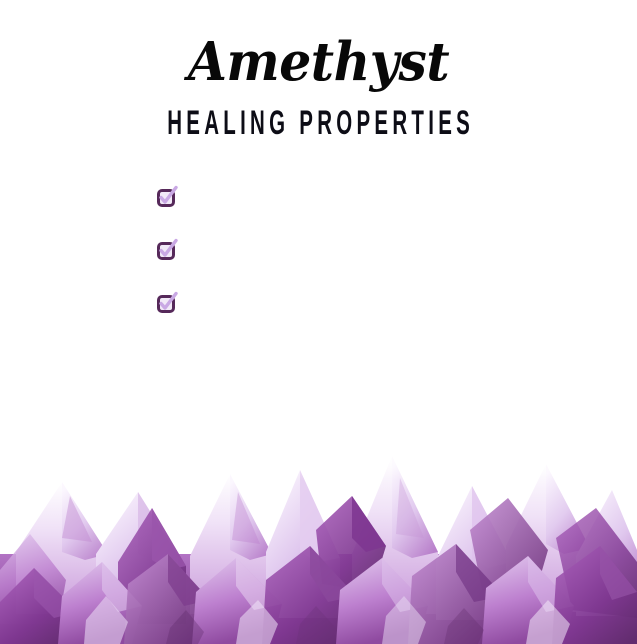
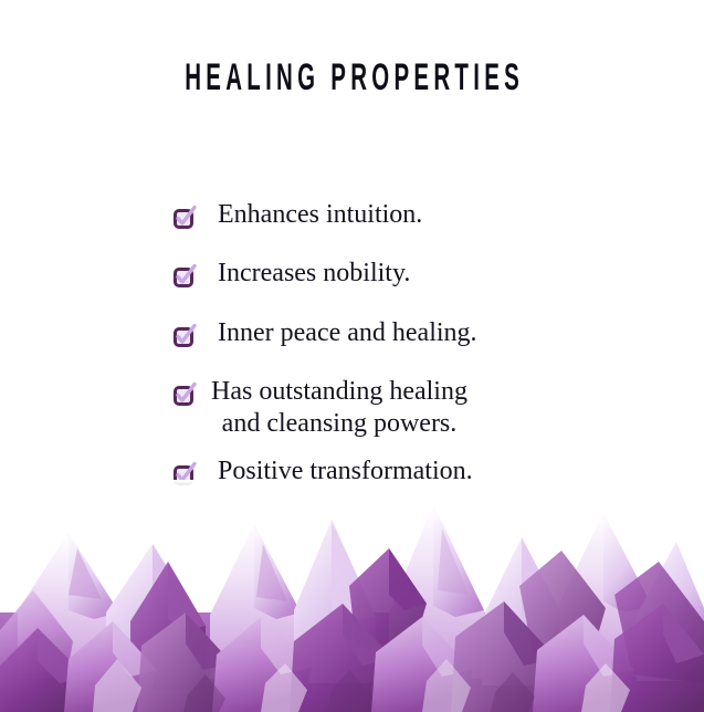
- Amethyst
  HEALING PROPERTIES
+ Enhances intuition.
+ Increases nobility.
+ Inner peace and healing.
+ Has outstanding healing
+ and cleansing powers.
+ Positive transformation.
